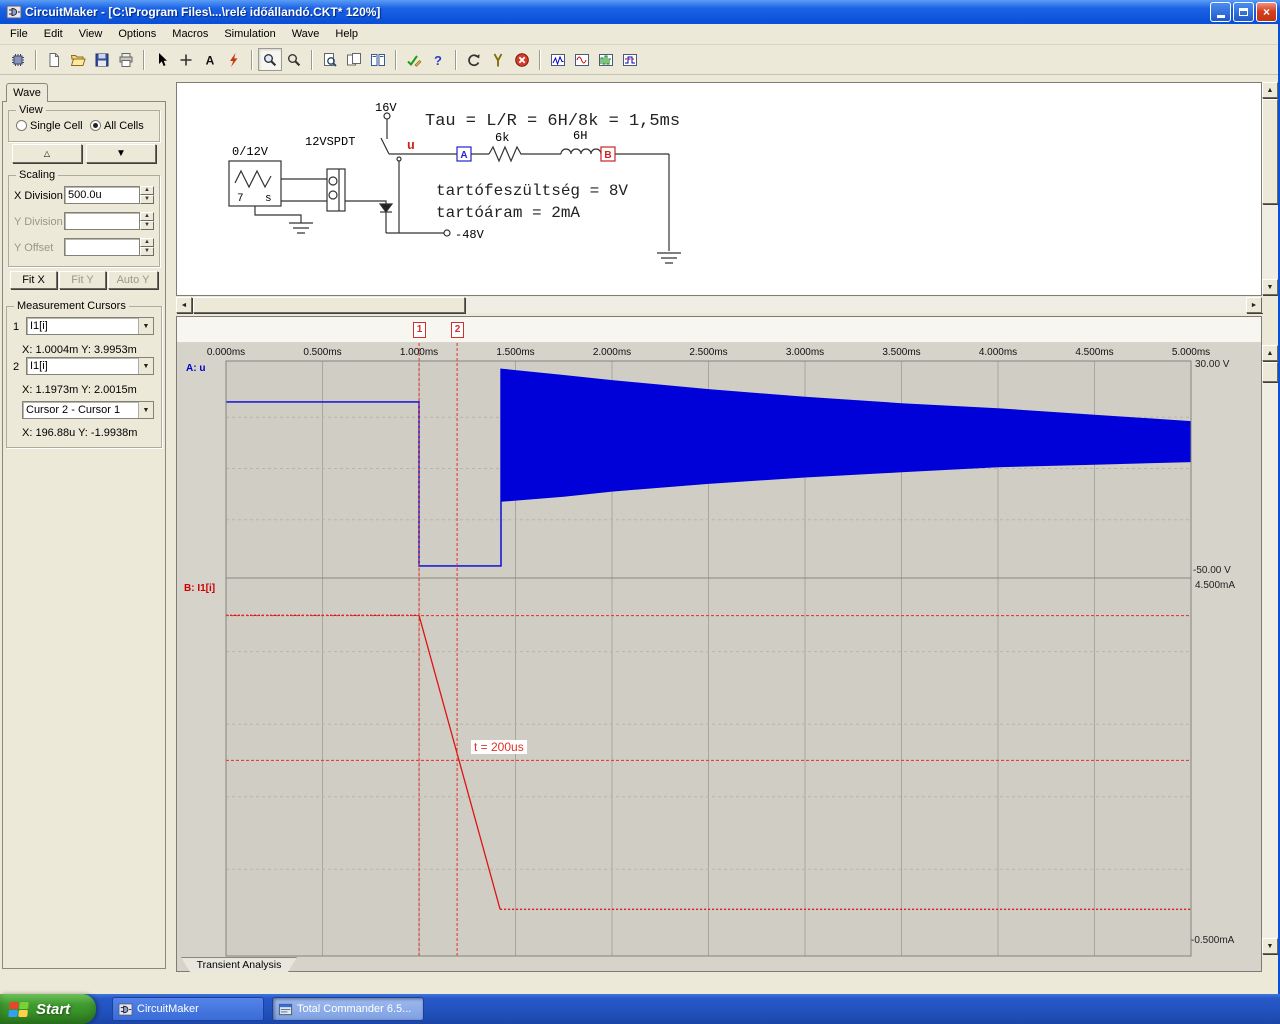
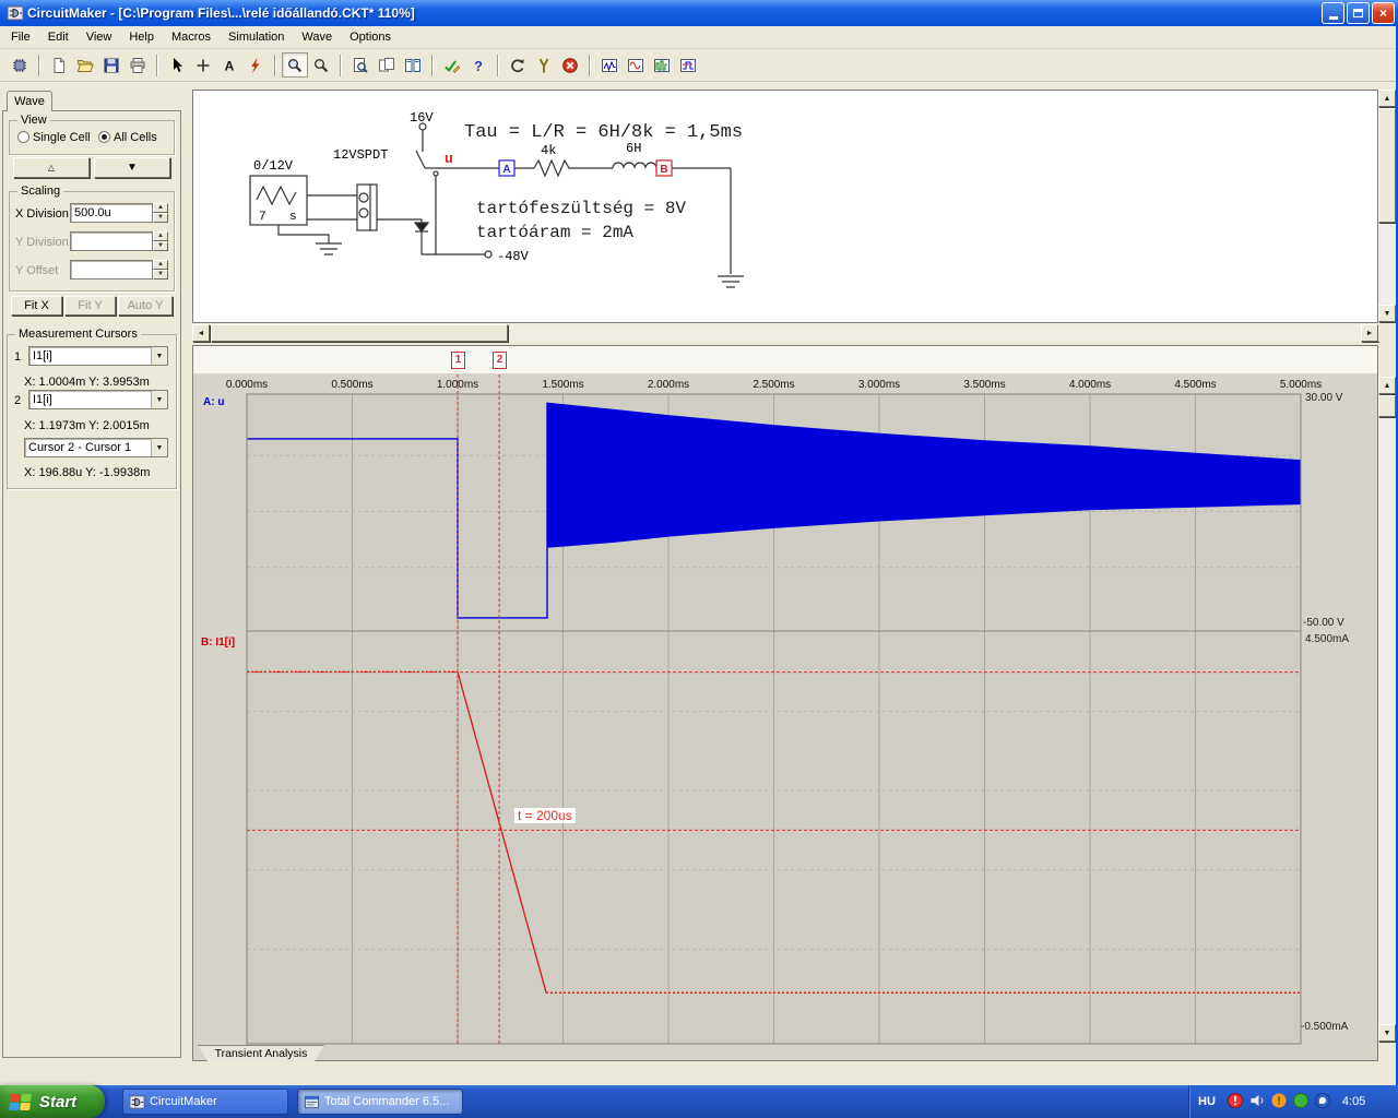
- CircuitMaker - [C:\Program Files\...\relé időállandó.CKT* 120%]
+ CircuitMaker - [C:\Program Files\...\relé időállandó.CKT* 110%]
  ×
  File
  Edit
  View
- Options
+ Help
  Macros
  Simulation
  Wave
- Help
+ Options
  A
  ?
  Wave
  View
  Single Cell
  All Cells
  △
  ▼
  Scaling
  X Division
  500.0u
  Y Division
  Y Offset
  Fit X
  Fit Y
  Auto Y
  Measurement Cursors
  1
  I1[i]
  X: 1.0004m Y: 3.9953m
  2
  I1[i]
  X: 1.1973m Y: 2.0015m
  Cursor 2 - Cursor 1
  X: 196.88u Y: -1.9938m
  16V
  0/12V
  7
  s
  12VSPDT
  u
  A
  B
- 6k
+ 4k
  6H
  -48V
  Tau = L/R = 6H/8k = 1,5ms
  tartófeszültség = 8V
  tartóáram = 2mA
  0.000ms
  0.500ms
  1.000ms
  1.500ms
  2.000ms
  2.500ms
  3.000ms
  3.500ms
  4.000ms
  4.500ms
  5.000ms
  A: u
  B: I1[i]
  30.00 V
  -50.00 V
  4.500mA
  -0.500mA
  1
  2
  t = 200us
  Transient Analysis
  Start
  CircuitMaker
  Total Commander 6.5...
+ HU
+ !
+ 4:05
